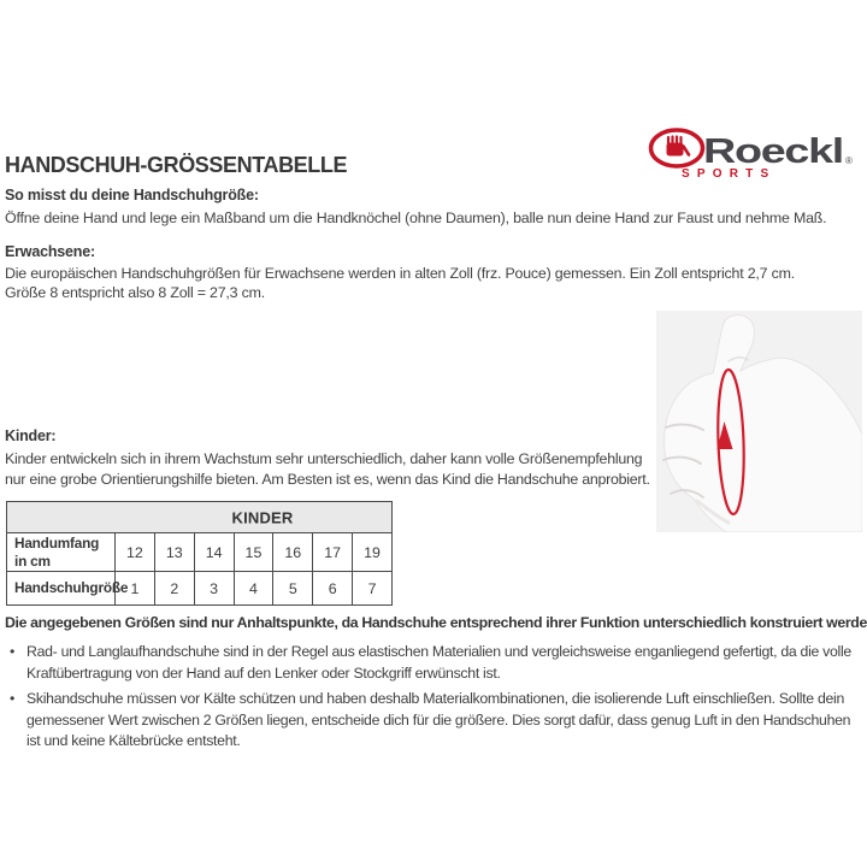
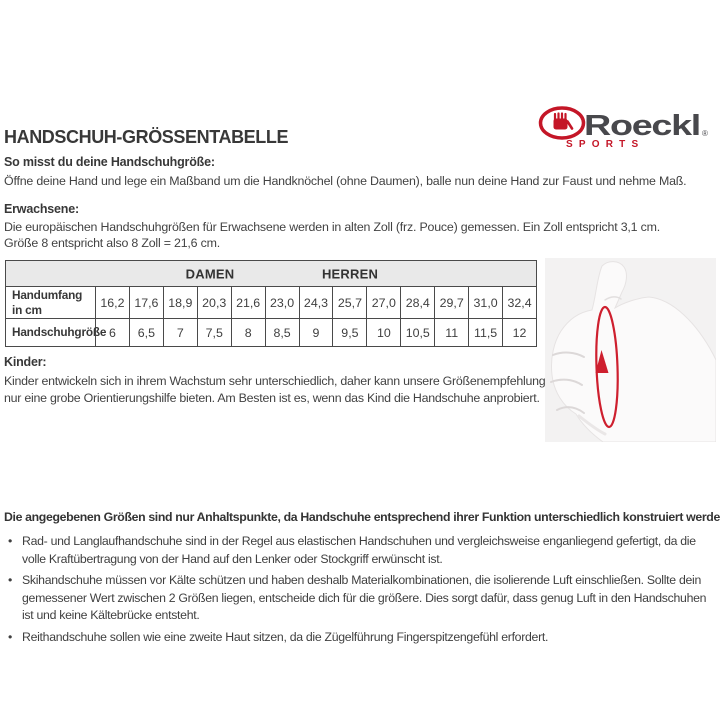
  Roeckl
  ®
  SPORTS
  HANDSCHUH-GRÖSSENTABELLE
  So misst du deine Handschuhgröße:
  Öffne deine Hand und lege ein Maßband um die Handknöchel (ohne Daumen), balle nun deine Hand zur Faust und nehme Maß.
  Erwachsene:
- Die europäischen Handschuhgrößen für Erwachsene werden in alten Zoll (frz. Pouce) gemessen. Ein Zoll entspricht 2,7 cm.
+ Die europäischen Handschuhgrößen für Erwachsene werden in alten Zoll (frz. Pouce) gemessen. Ein Zoll entspricht 3,1 cm.
- Größe 8 entspricht also 8 Zoll = 27,3 cm.
+ Größe 8 entspricht also 8 Zoll = 21,6 cm.
+ DAMEN HERREN
+ Handumfang in cm	16,2	17,6	18,9	20,3	21,6	23,0	24,3	25,7	27,0	28,4	29,7	31,0	32,4
+ Handschuhgröße	6	6,5	7	7,5	8	8,5	9	9,5	10	10,5	11	11,5	12
  Kinder:
- Kinder entwickeln sich in ihrem Wachstum sehr unterschiedlich, daher kann volle Größenempfehlung nur eine grobe Orientierungshilfe bieten. Am Besten ist es, wenn das Kind die Handschuhe anprobiert.
+ Kinder entwickeln sich in ihrem Wachstum sehr unterschiedlich, daher kann unsere Größenempfehlung nur eine grobe Orientierungshilfe bieten. Am Besten ist es, wenn das Kind die Handschuhe anprobiert.
- KINDER
- Handumfang in cm	12	13	14	15	16	17	19
- Handschuhgröße	1	2	3	4	5	6	7
  Die angegebenen Größen sind nur Anhaltspunkte, da Handschuhe entsprechend ihrer Funktion unterschiedlich konstruiert werde
- Rad- und Langlaufhandschuhe sind in der Regel aus elastischen Materialien und vergleichsweise enganliegend gefertigt, da die volle Kraftübertragung von der Hand auf den Lenker oder Stockgriff erwünscht ist.
+ Rad- und Langlaufhandschuhe sind in der Regel aus elastischen Handschuhen und vergleichsweise enganliegend gefertigt, da die volle Kraftübertragung von der Hand auf den Lenker oder Stockgriff erwünscht ist.
  Skihandschuhe müssen vor Kälte schützen und haben deshalb Materialkombinationen, die isolierende Luft einschließen. Sollte dein gemessener Wert zwischen 2 Größen liegen, entscheide dich für die größere. Dies sorgt dafür, dass genug Luft in den Handschuhen ist und keine Kältebrücke entsteht.
+ Reithandschuhe sollen wie eine zweite Haut sitzen, da die Zügelführung Fingerspitzengefühl erfordert.
